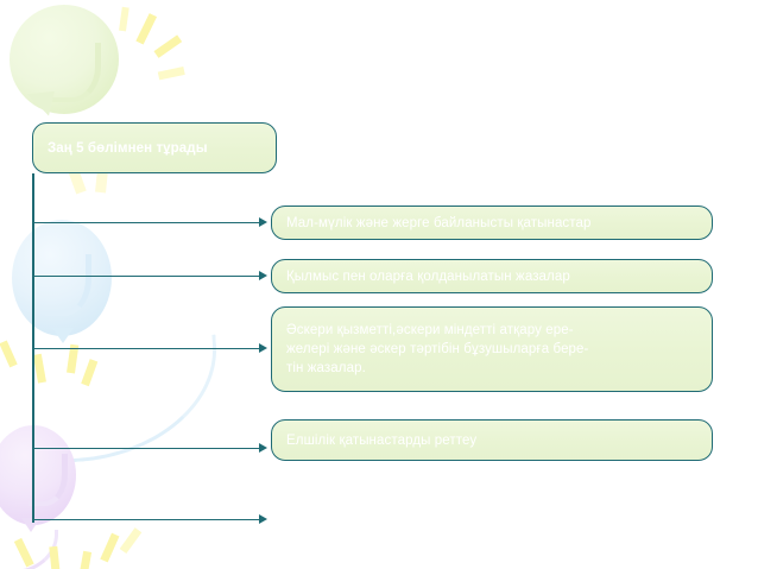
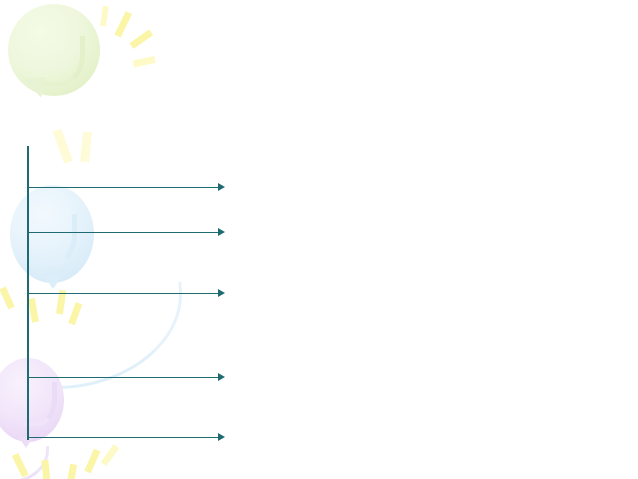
- Заң 5 бөлімнен тұрады
- Мал-мүлік және жерге байланысты қатынастар
- Қылмыс пен оларға қолданылатын жазалар
- Әскери қызметті,әскери міндетті атқару ере-
- желері және әскер тәртібін бұзушыларға бере-
- тін жазалар.
- Елшілік қатынастарды реттеу
